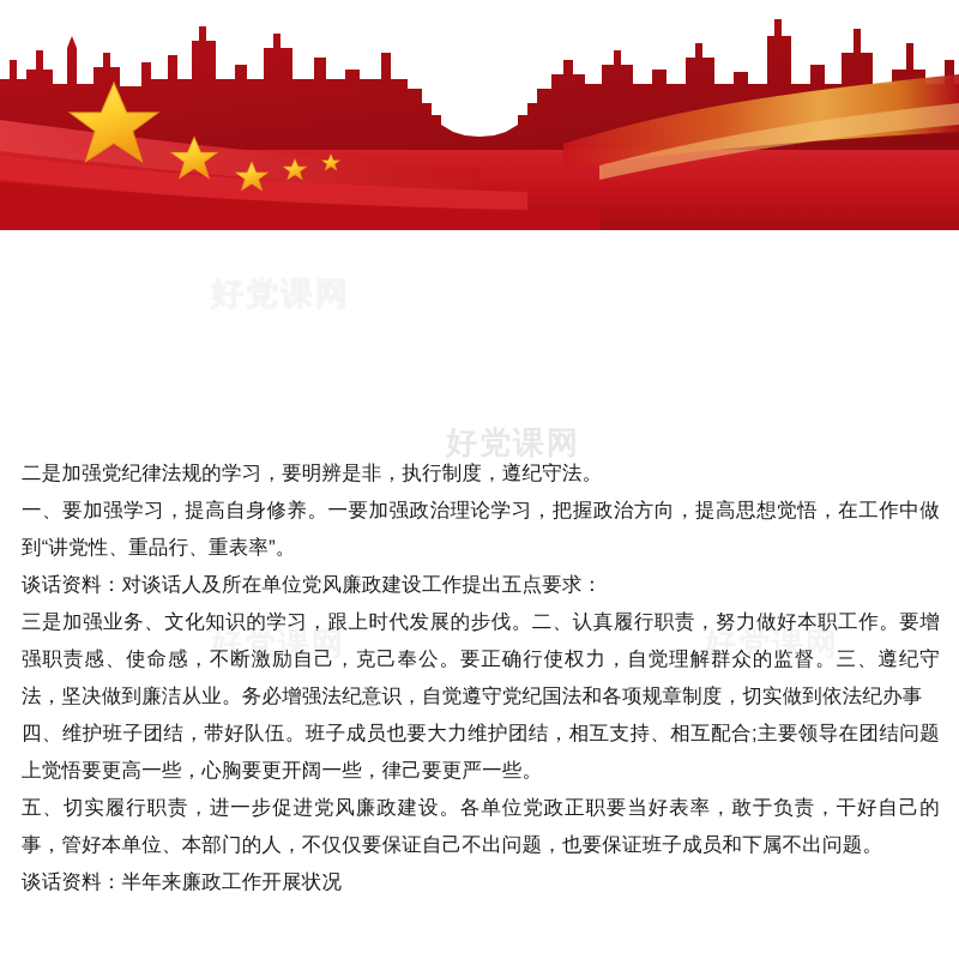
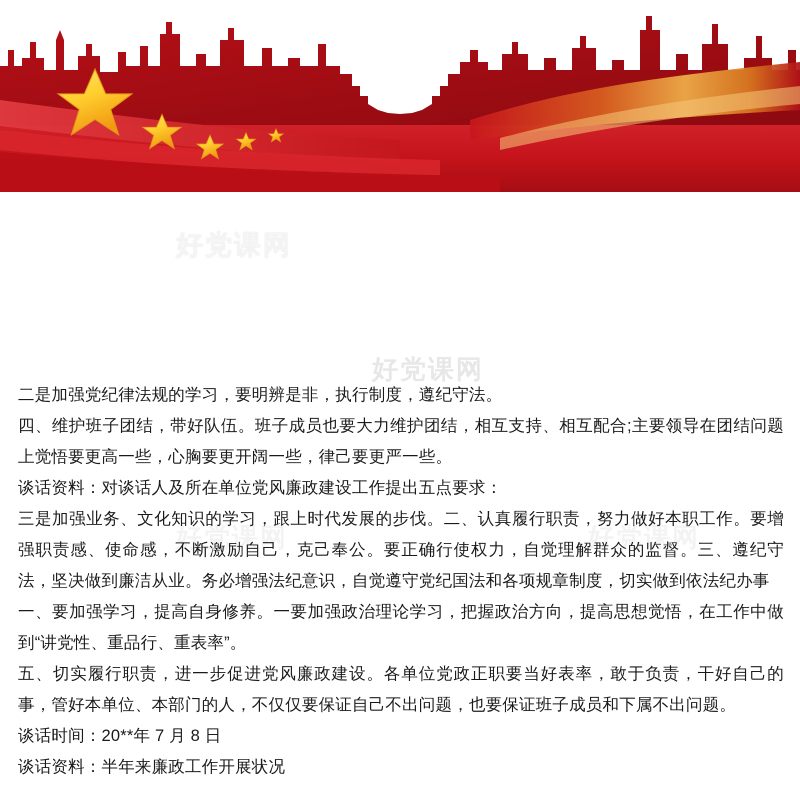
  好党课网
  好党课网
  好党课网
  二是加强党纪律法规的学习，要明辨是非，执行制度，遵纪守法。
- 一、要加强学习，提高自身修养。一要加强政治理论学习，把握政治方向，提高思想觉悟，在工作中做到“讲党性、重品行、重表率”。
+ 四、维护班子团结，带好队伍。班子成员也要大力维护团结，相互支持、相互配合;主要领导在团结问题上觉悟要更高一些，心胸要更开阔一些，律己要更严一些。
  谈话资料：对谈话人及所在单位党风廉政建设工作提出五点要求：
  三是加强业务、文化知识的学习，跟上时代发展的步伐。二、认真履行职责，努力做好本职工作。要增强职责感、使命感，不断激励自己，克己奉公。要正确行使权力，自觉理解群众的监督。三、遵纪守法，坚决做到廉洁从业。务必增强法纪意识，自觉遵守党纪国法和各项规章制度，切实做到依法纪办事
- 四、维护班子团结，带好队伍。班子成员也要大力维护团结，相互支持、相互配合;主要领导在团结问题上觉悟要更高一些，心胸要更开阔一些，律己要更严一些。
+ 一、要加强学习，提高自身修养。一要加强政治理论学习，把握政治方向，提高思想觉悟，在工作中做到“讲党性、重品行、重表率”。
  五、切实履行职责，进一步促进党风廉政建设。各单位党政正职要当好表率，敢于负责，干好自己的事，管好本单位、本部门的人，不仅仅要保证自己不出问题，也要保证班子成员和下属不出问题。
+ 谈话时间：20**年 7 月 8 日
  谈话资料：半年来廉政工作开展状况
